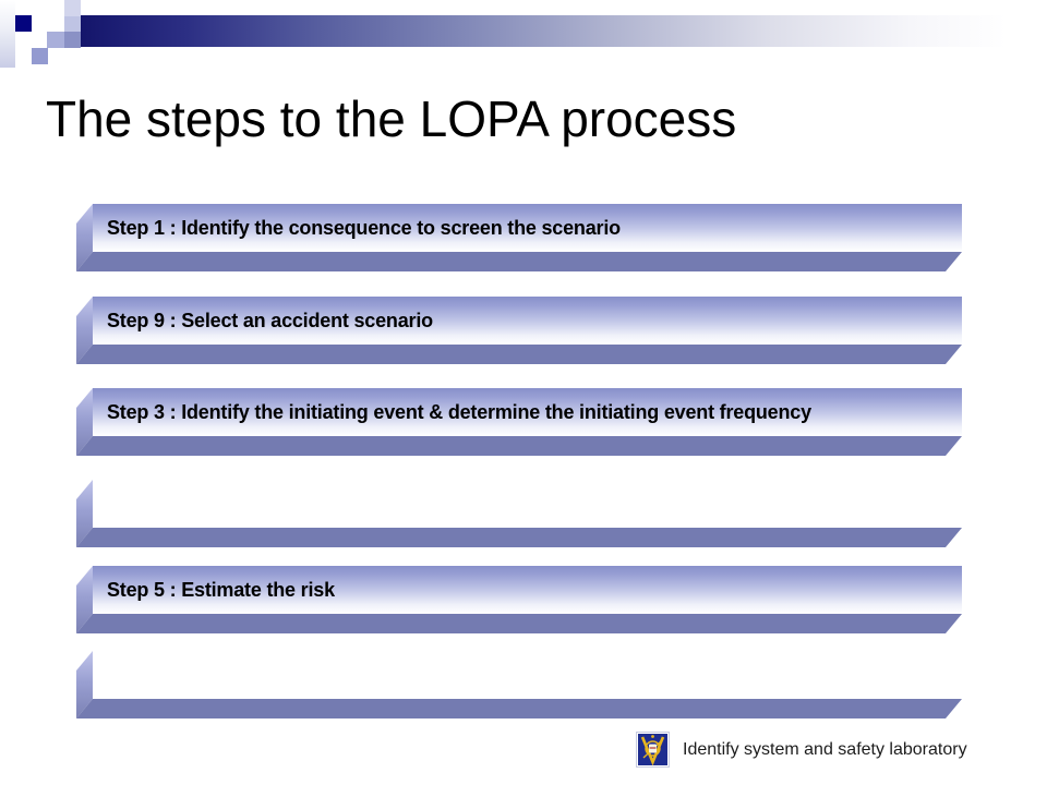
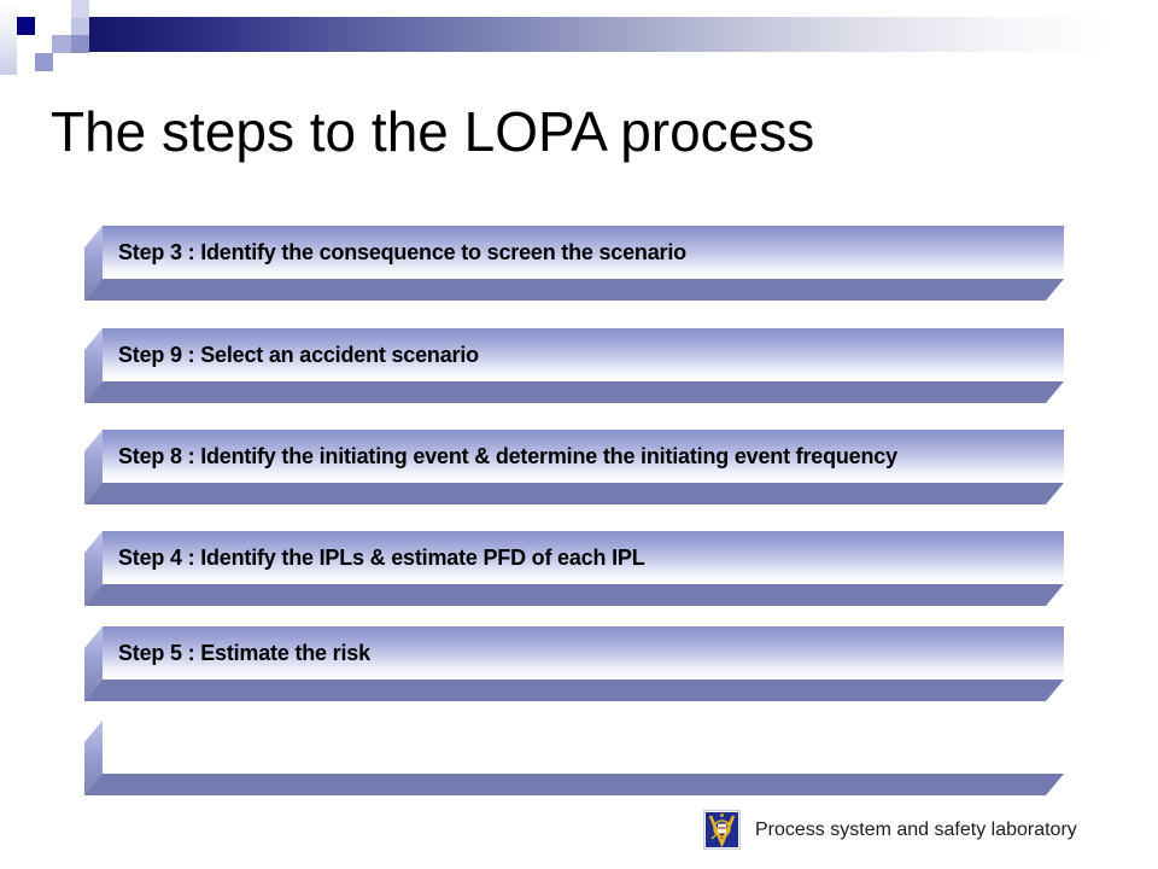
  The steps to the LOPA process
- Step 1 : Identify the consequence to screen the scenario
+ Step 3 : Identify the consequence to screen the scenario
  Step 9 : Select an accident scenario
- Step 3 : Identify the initiating event & determine the initiating event frequency
+ Step 8 : Identify the initiating event & determine the initiating event frequency
+ Step 4 : Identify the IPLs & estimate PFD of each IPL
  Step 5 : Estimate the risk
- Identify system and safety laboratory
+ Process system and safety laboratory
